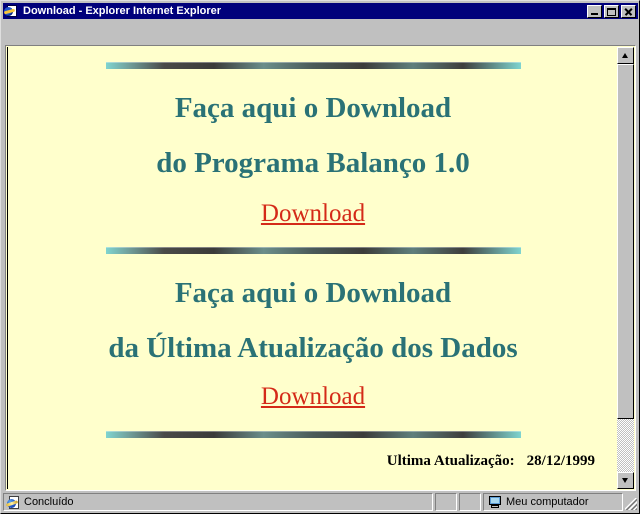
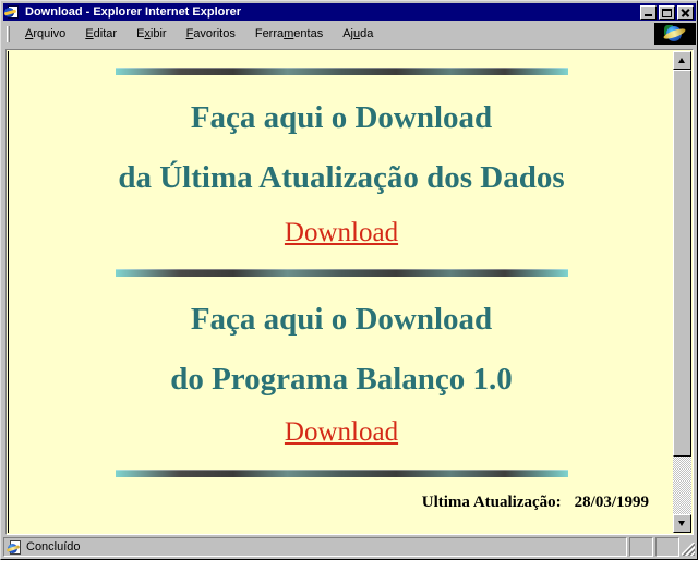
  Download - Explorer Internet Explorer
+ Arquivo
+ Editar
+ Exibir
+ Favoritos
+ Ferramentas
+ Ajuda
  Faça aqui o Download
- do Programa Balanço 1.0
+ da Última Atualização dos Dados
  Download
  Faça aqui o Download
- da Última Atualização dos Dados
+ do Programa Balanço 1.0
  Download
- Ultima Atualização: 28/12/1999
+ Ultima Atualização: 28/03/1999
  Concluído
- Meu computador
